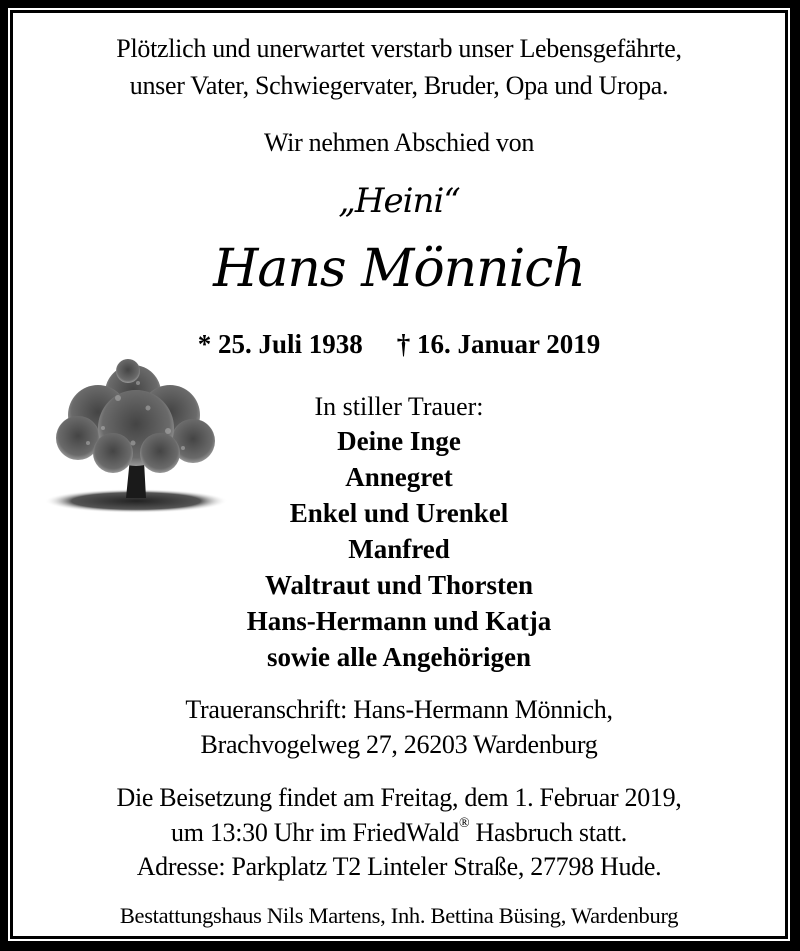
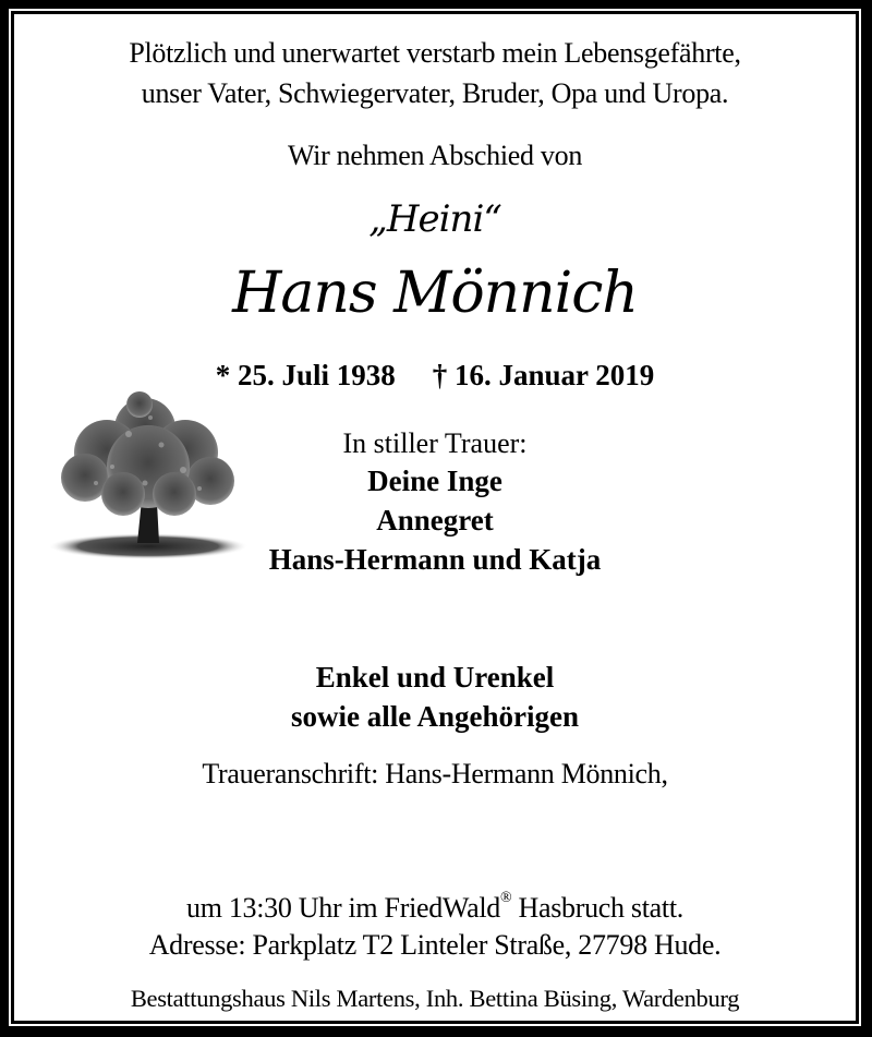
- Plötzlich und unerwartet verstarb unser Lebensgefährte,
+ Plötzlich und unerwartet verstarb mein Lebensgefährte,
  unser Vater, Schwiegervater, Bruder, Opa und Uropa.
  Wir nehmen Abschied von
  „Heini“
  Hans Mönnich
  * 25. Juli 1938 † 16. Januar 2019
  In stiller Trauer:
  Deine Inge
  Annegret
- Enkel und Urenkel
+ Hans-Hermann und Katja
- Manfred
- Waltraut und Thorsten
- Hans-Hermann und Katja
+ Enkel und Urenkel
  sowie alle Angehörigen
  Traueranschrift: Hans-Hermann Mönnich,
- Brachvogelweg 27, 26203 Wardenburg
- Die Beisetzung findet am Freitag, dem 1. Februar 2019,
  um 13:30 Uhr im FriedWald® Hasbruch statt.
  Adresse: Parkplatz T2 Linteler Straße, 27798 Hude.
  Bestattungshaus Nils Martens, Inh. Bettina Büsing, Wardenburg
